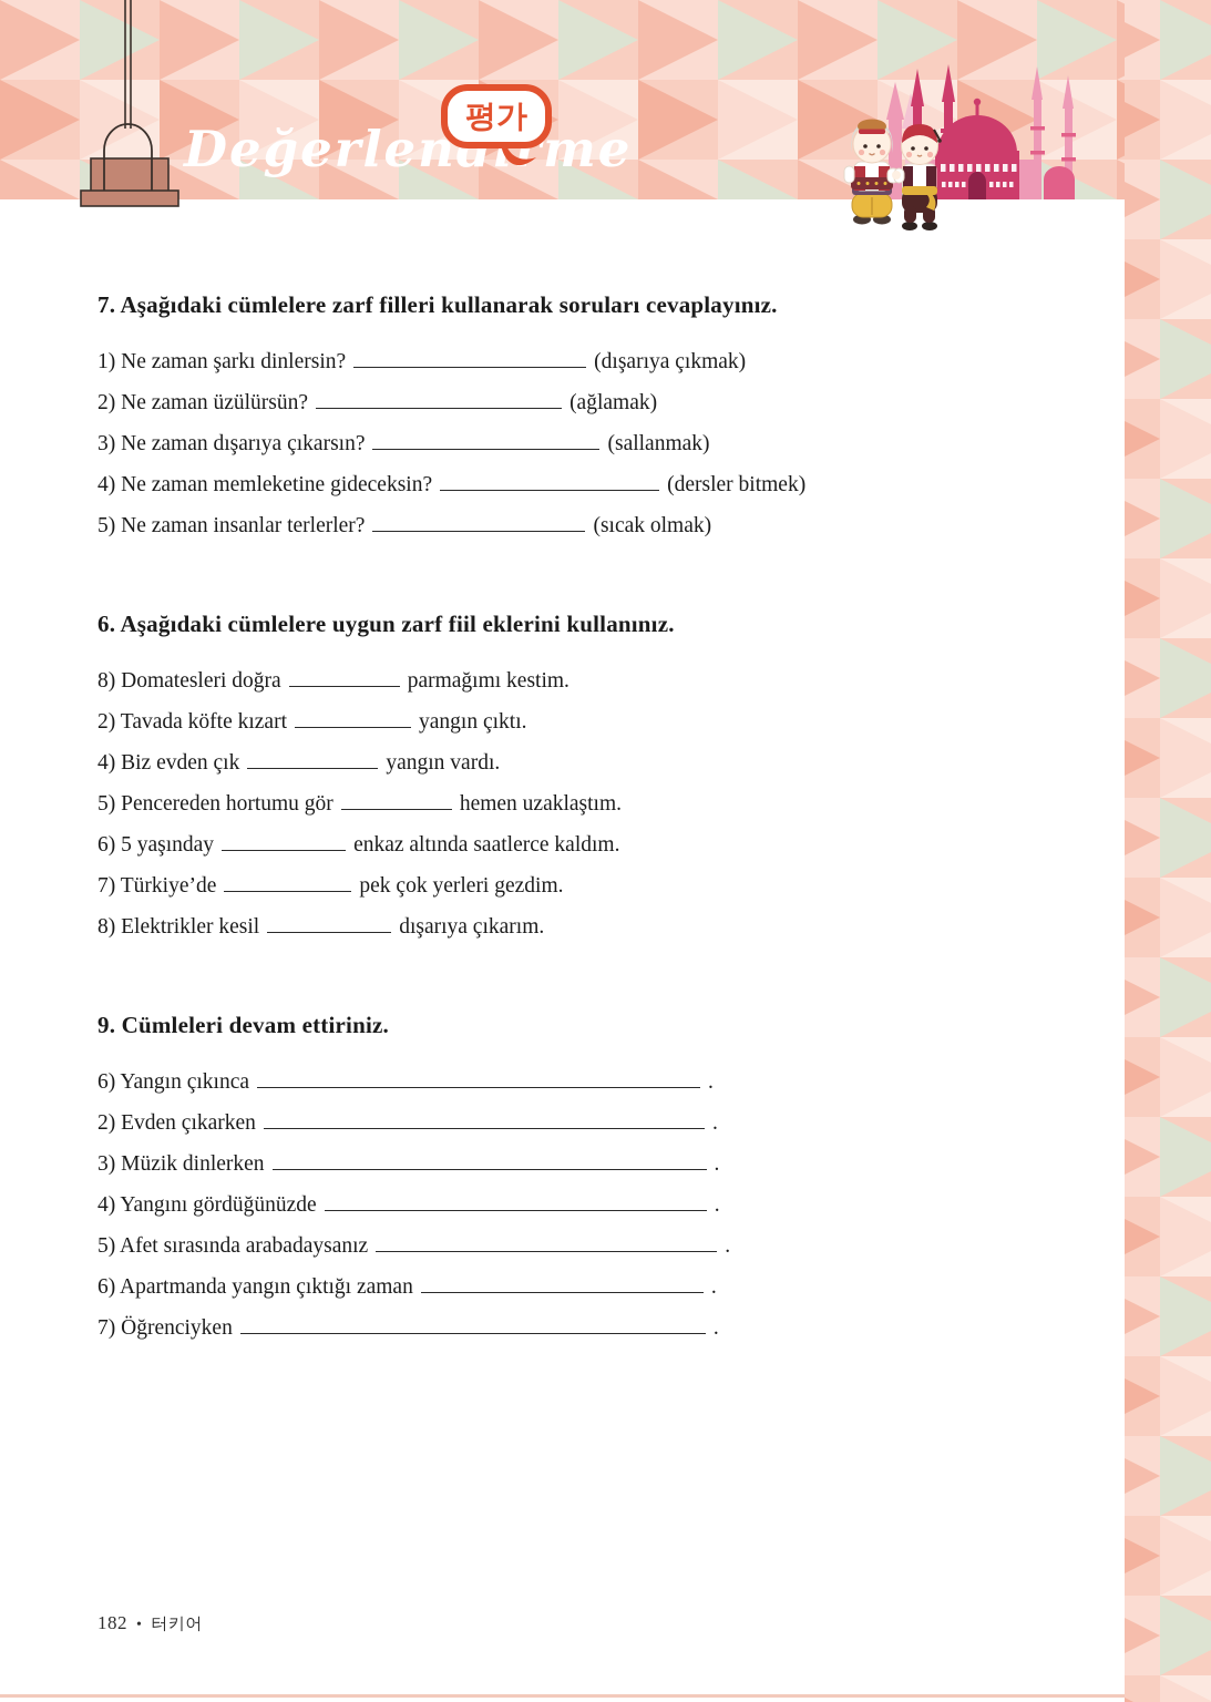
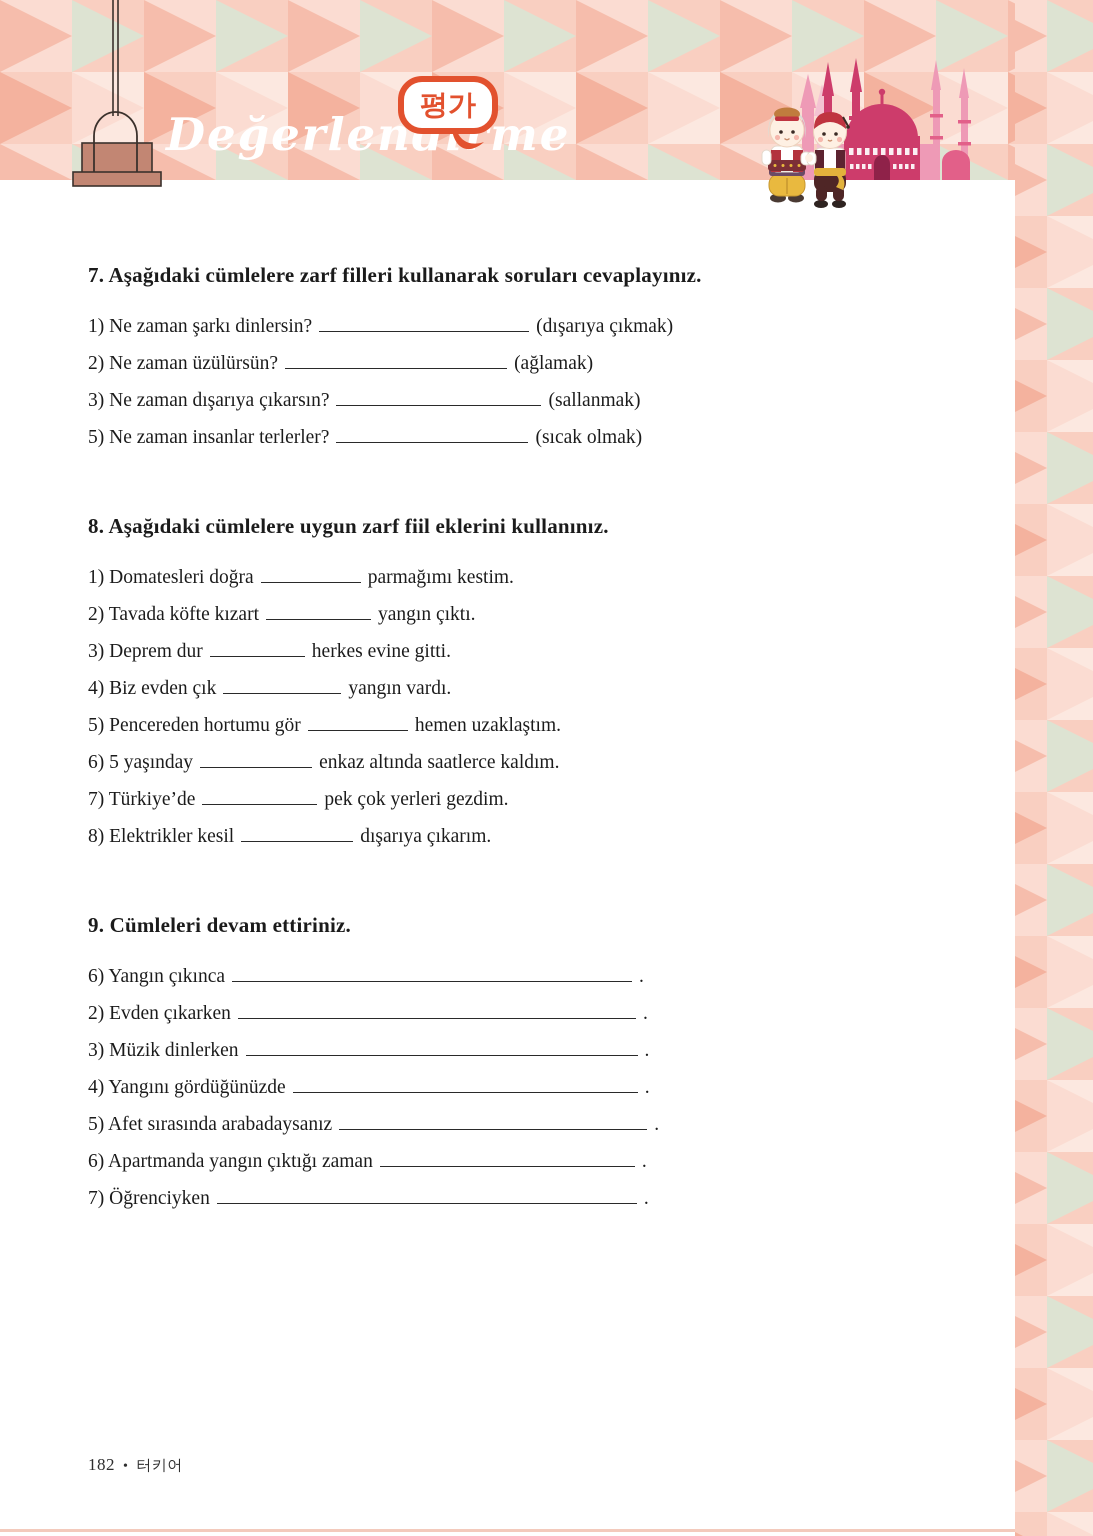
  Değerlendrme
  평가
  7. Aşağıdaki cümlelere zarf filleri kullanarak soruları cevaplayınız.
  1) Ne zaman şarkı dinlersin? (dışarıya çıkmak)
  2) Ne zaman üzülürsün? (ağlamak)
  3) Ne zaman dışarıya çıkarsın? (sallanmak)
- 4) Ne zaman memleketine gideceksin? (dersler bitmek)
  5) Ne zaman insanlar terlerler? (sıcak olmak)
- 6. Aşağıdaki cümlelere uygun zarf fiil eklerini kullanınız.
+ 8. Aşağıdaki cümlelere uygun zarf fiil eklerini kullanınız.
- 8) Domatesleri doğra parmağımı kestim.
+ 1) Domatesleri doğra parmağımı kestim.
  2) Tavada köfte kızart yangın çıktı.
+ 3) Deprem dur herkes evine gitti.
  4) Biz evden çık yangın vardı.
  5) Pencereden hortumu gör hemen uzaklaştım.
  6) 5 yaşınday enkaz altında saatlerce kaldım.
  7) Türkiye’de pek çok yerleri gezdim.
  8) Elektrikler kesil dışarıya çıkarım.
  9. Cümleleri devam ettiriniz.
  6) Yangın çıkınca .
  2) Evden çıkarken .
  3) Müzik dinlerken .
  4) Yangını gördüğünüzde .
  5) Afet sırasında arabadaysanız .
  6) Apartmanda yangın çıktığı zaman .
  7) Öğrenciyken .
  182 • 터키어
